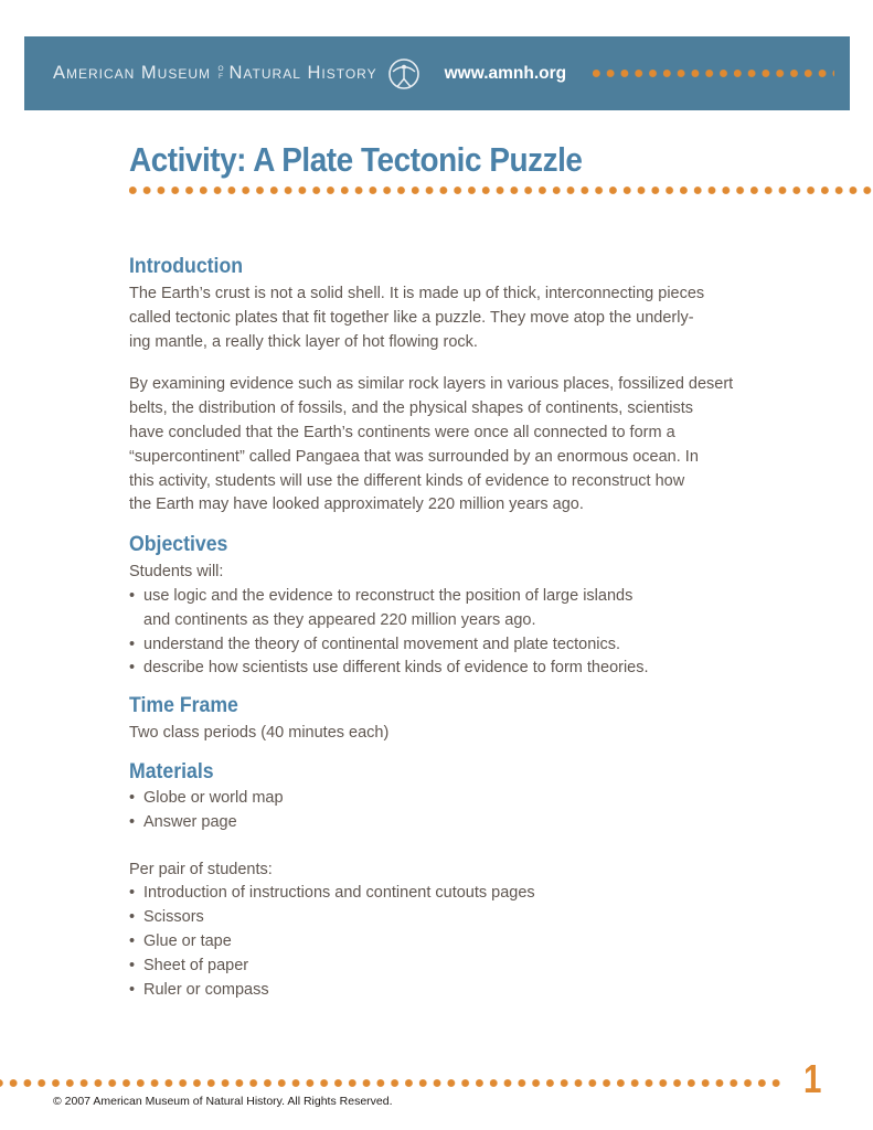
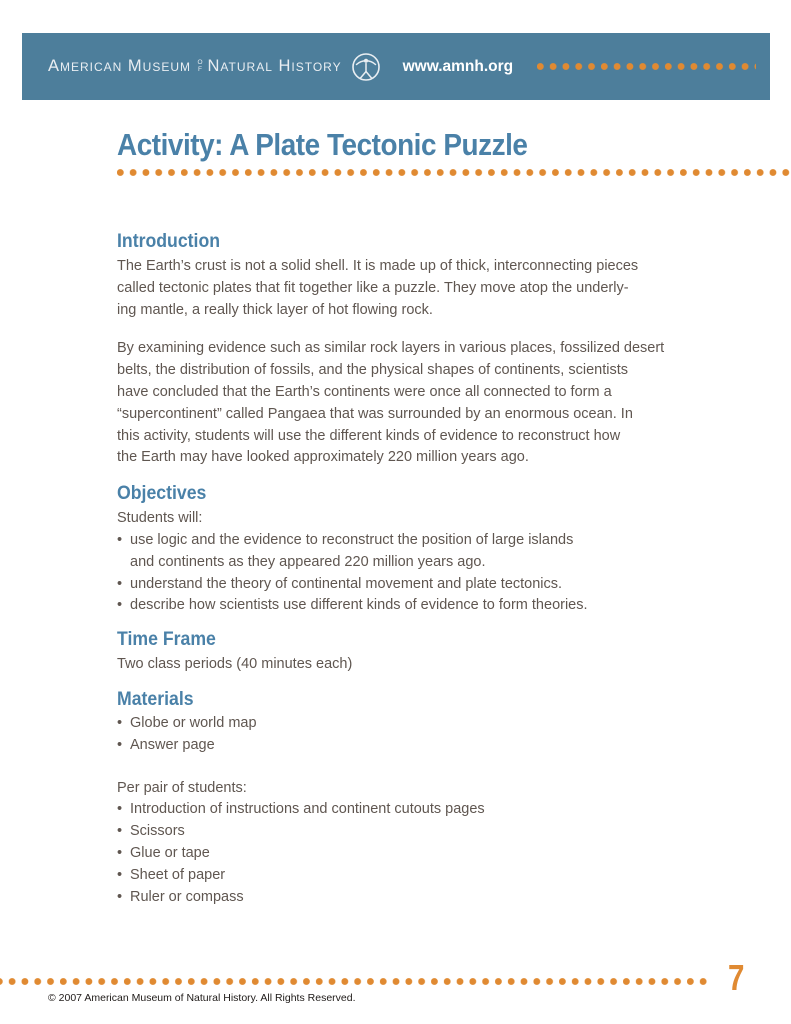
  American Museum Natural History
  www.amnh.org
  Activity: A Plate Tectonic Puzzle
  Introduction
  The Earth’s crust is not a solid shell. It is made up of thick, interconnecting pieces
  called tectonic plates that fit together like a puzzle. They move atop the underly-
  ing mantle, a really thick layer of hot flowing rock.
  By examining evidence such as similar rock layers in various places, fossilized desert
  belts, the distribution of fossils, and the physical shapes of continents, scientists
  have concluded that the Earth’s continents were once all connected to form a
  “supercontinent” called Pangaea that was surrounded by an enormous ocean. In
  this activity, students will use the different kinds of evidence to reconstruct how
  the Earth may have looked approximately 220 million years ago.
  Objectives
  Students will:
  use logic and the evidence to reconstruct the position of large islands
  and continents as they appeared 220 million years ago.
  understand the theory of continental movement and plate tectonics.
  describe how scientists use different kinds of evidence to form theories.
  Time Frame
  Two class periods (40 minutes each)
  Materials
  Globe or world map
  Answer page
  Per pair of students:
  Introduction of instructions and continent cutouts pages
  Scissors
  Glue or tape
  Sheet of paper
  Ruler or compass
- 1
+ 7
  © 2007 American Museum of Natural History. All Rights Reserved.
